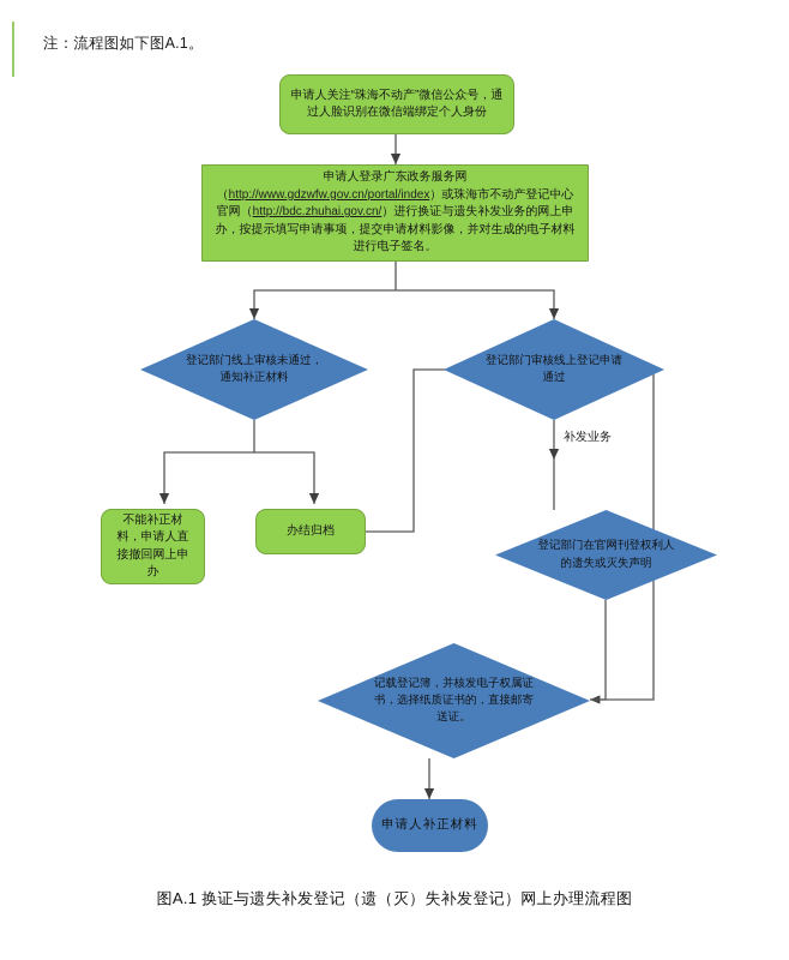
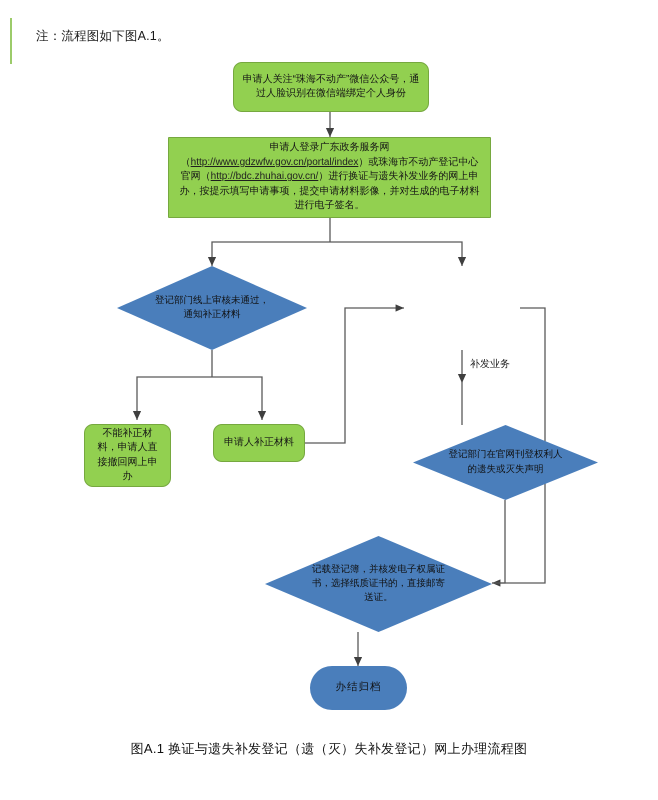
  注：流程图如下图A.1。
  申请人关注“珠海不动产”微信公众号，通过人脸识别在微信端绑定个人身份
  申请人登录广东政务服务网（http://www.gdzwfw.gov.cn/portal/index）或珠海市不动产登记中心官网（http://bdc.zhuhai.gov.cn/）进行换证与遗失补发业务的网上申办，按提示填写申请事项，提交申请材料影像，并对生成的电子材料进行电子签名。
  登记部门线上审核未通过，通知补正材料
- 登记部门审核线上登记申请通过
  补发业务
  不能补正材料，申请人直接撤回网上申办
- 办结归档
+ 申请人补正材料
  登记部门在官网刊登权利人的遗失或灭失声明
  记载登记簿，并核发电子权属证书，选择纸质证书的，直接邮寄送证。
- 申请人补正材料
+ 办结归档
  图A.1 换证与遗失补发登记（遗（灭）失补发登记）网上办理流程图
